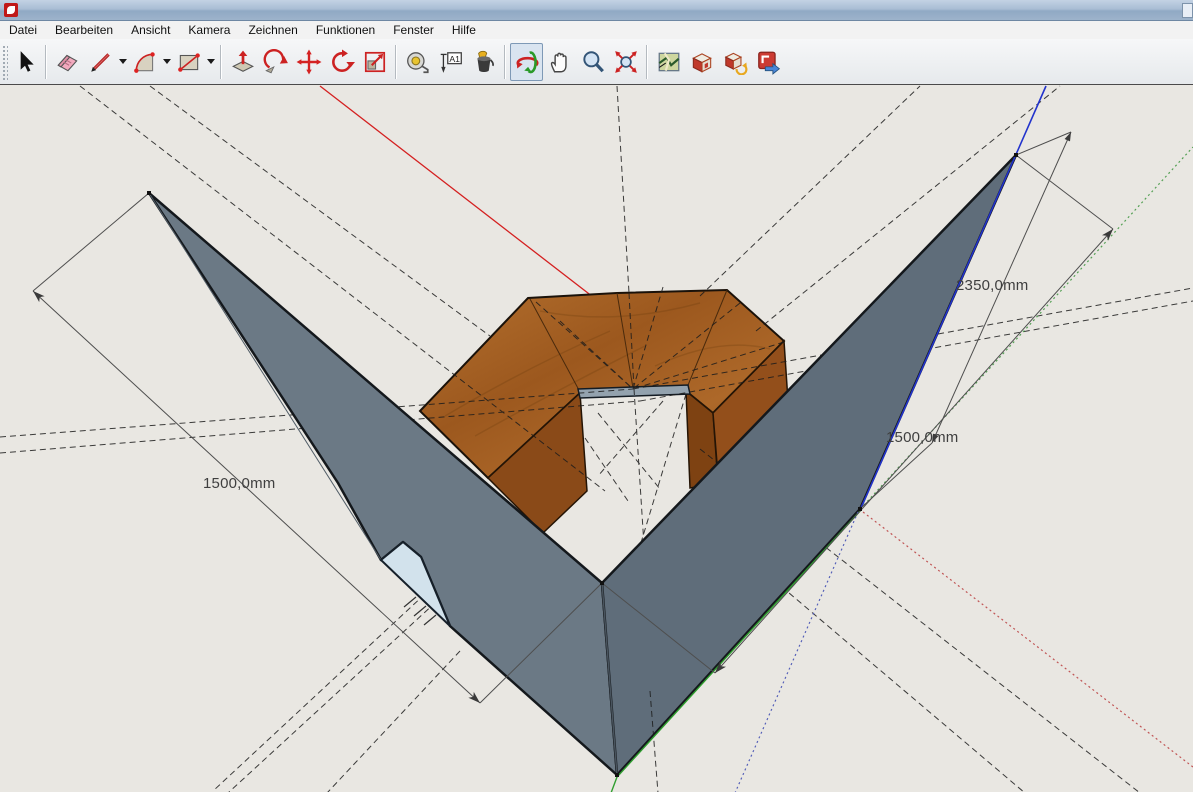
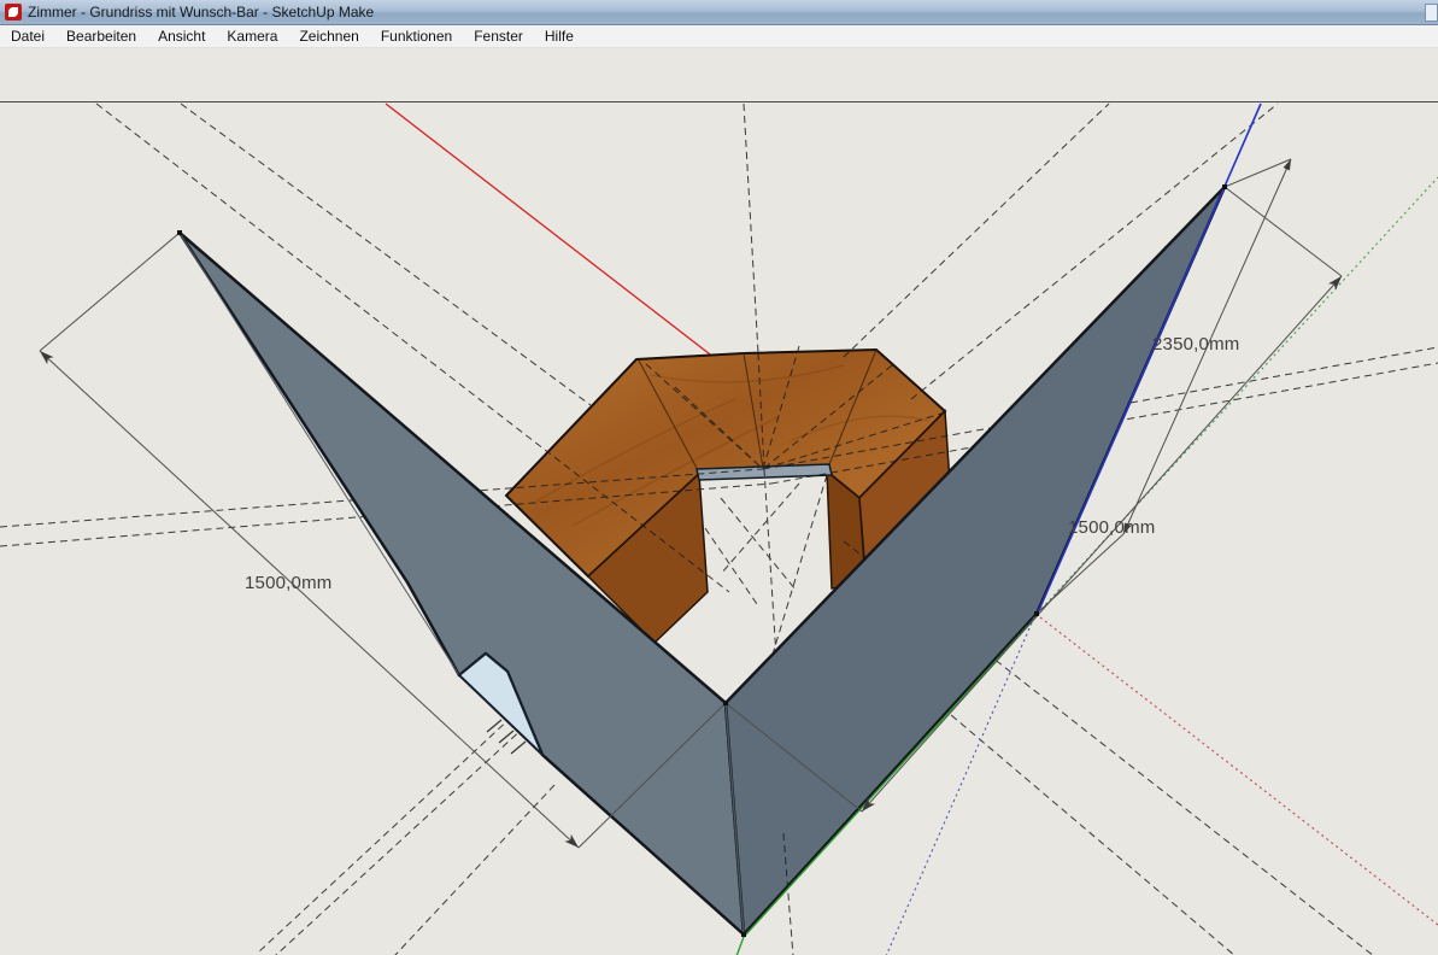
+ Zimmer - Grundriss mit Wunsch-Bar - SketchUp Make
  Datei
  Bearbeiten
  Ansicht
  Kamera
  Zeichnen
  Funktionen
  Fenster
  Hilfe
- A1
  1500,0mm
  2350,0mm
  1500,0mm
